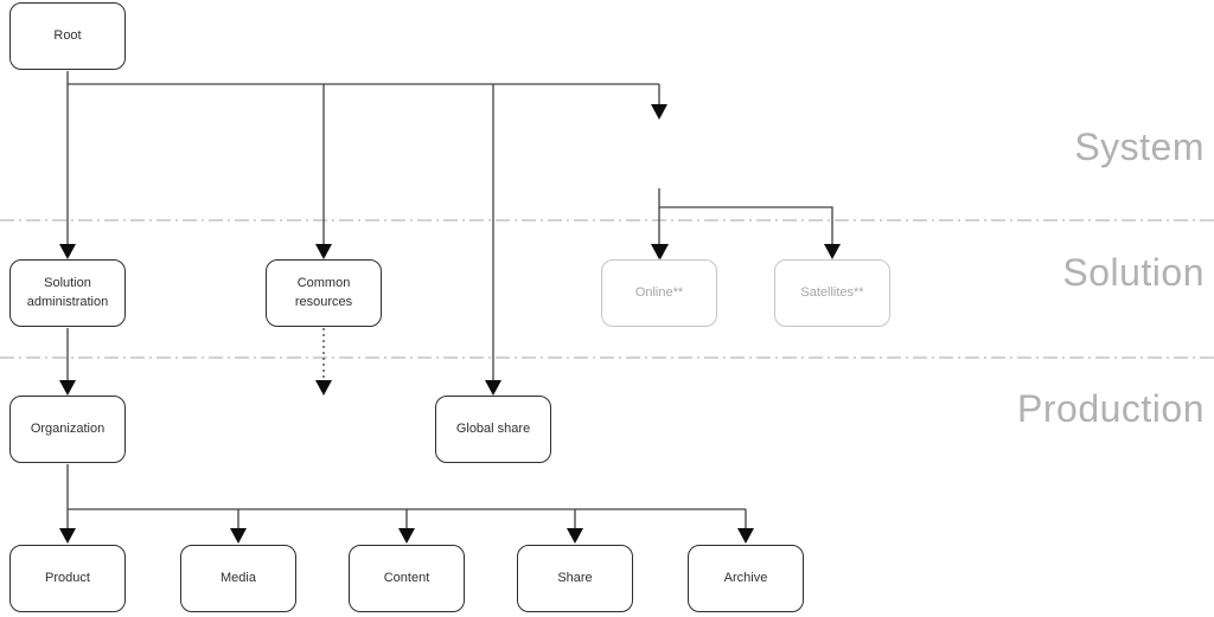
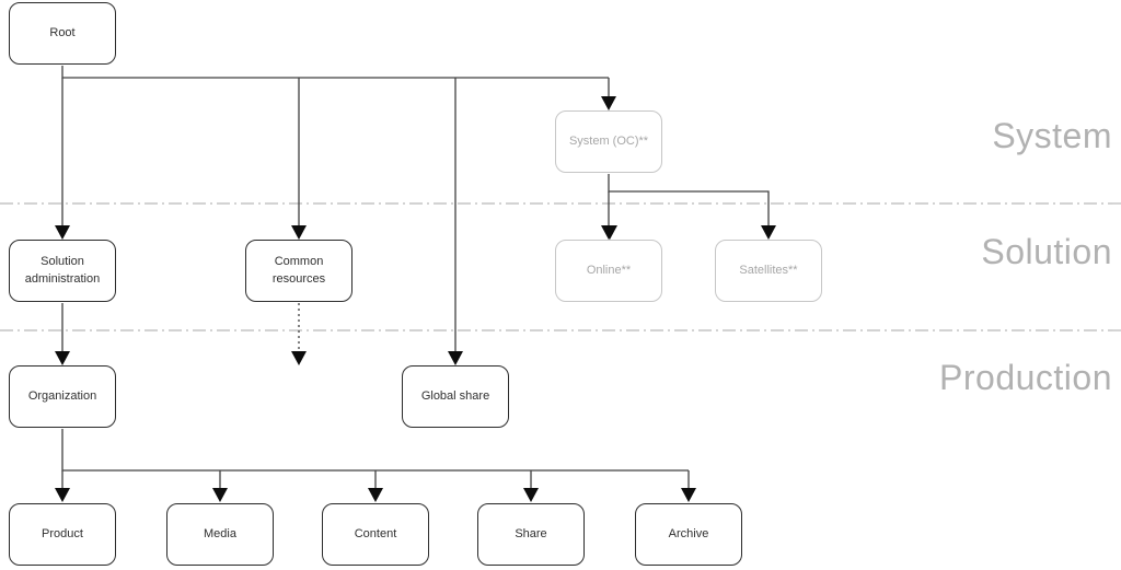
  Root
+ System (OC)**
  Solution administration
  Common resources
  Online**
  Satellites**
  Organization
  Global share
  Product
  Media
  Content
  Share
  Archive
  System
  Solution
  Production
